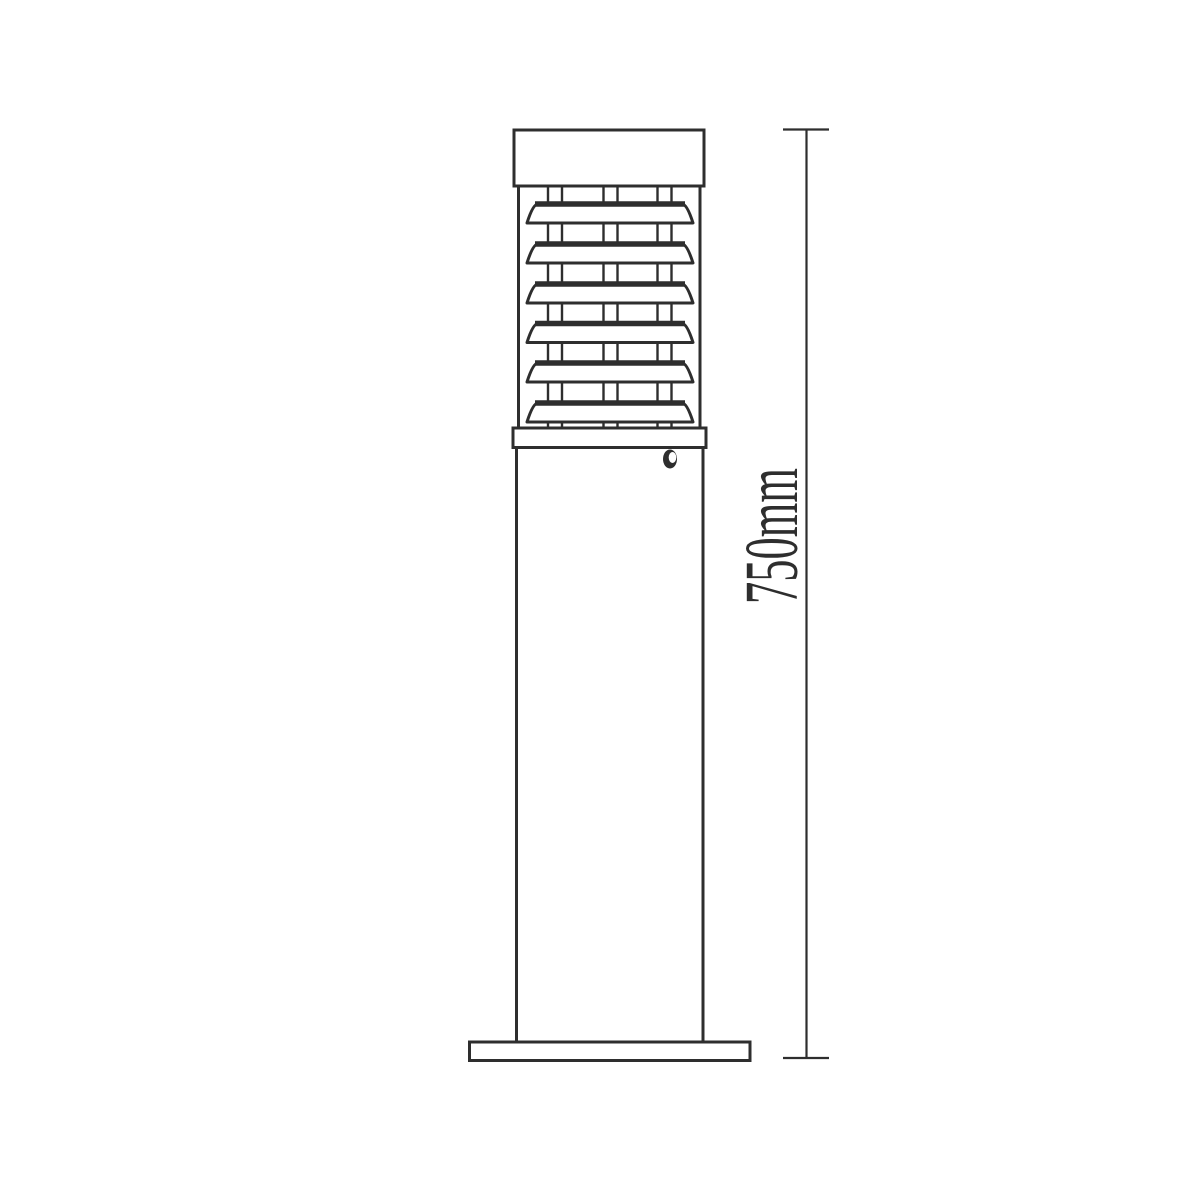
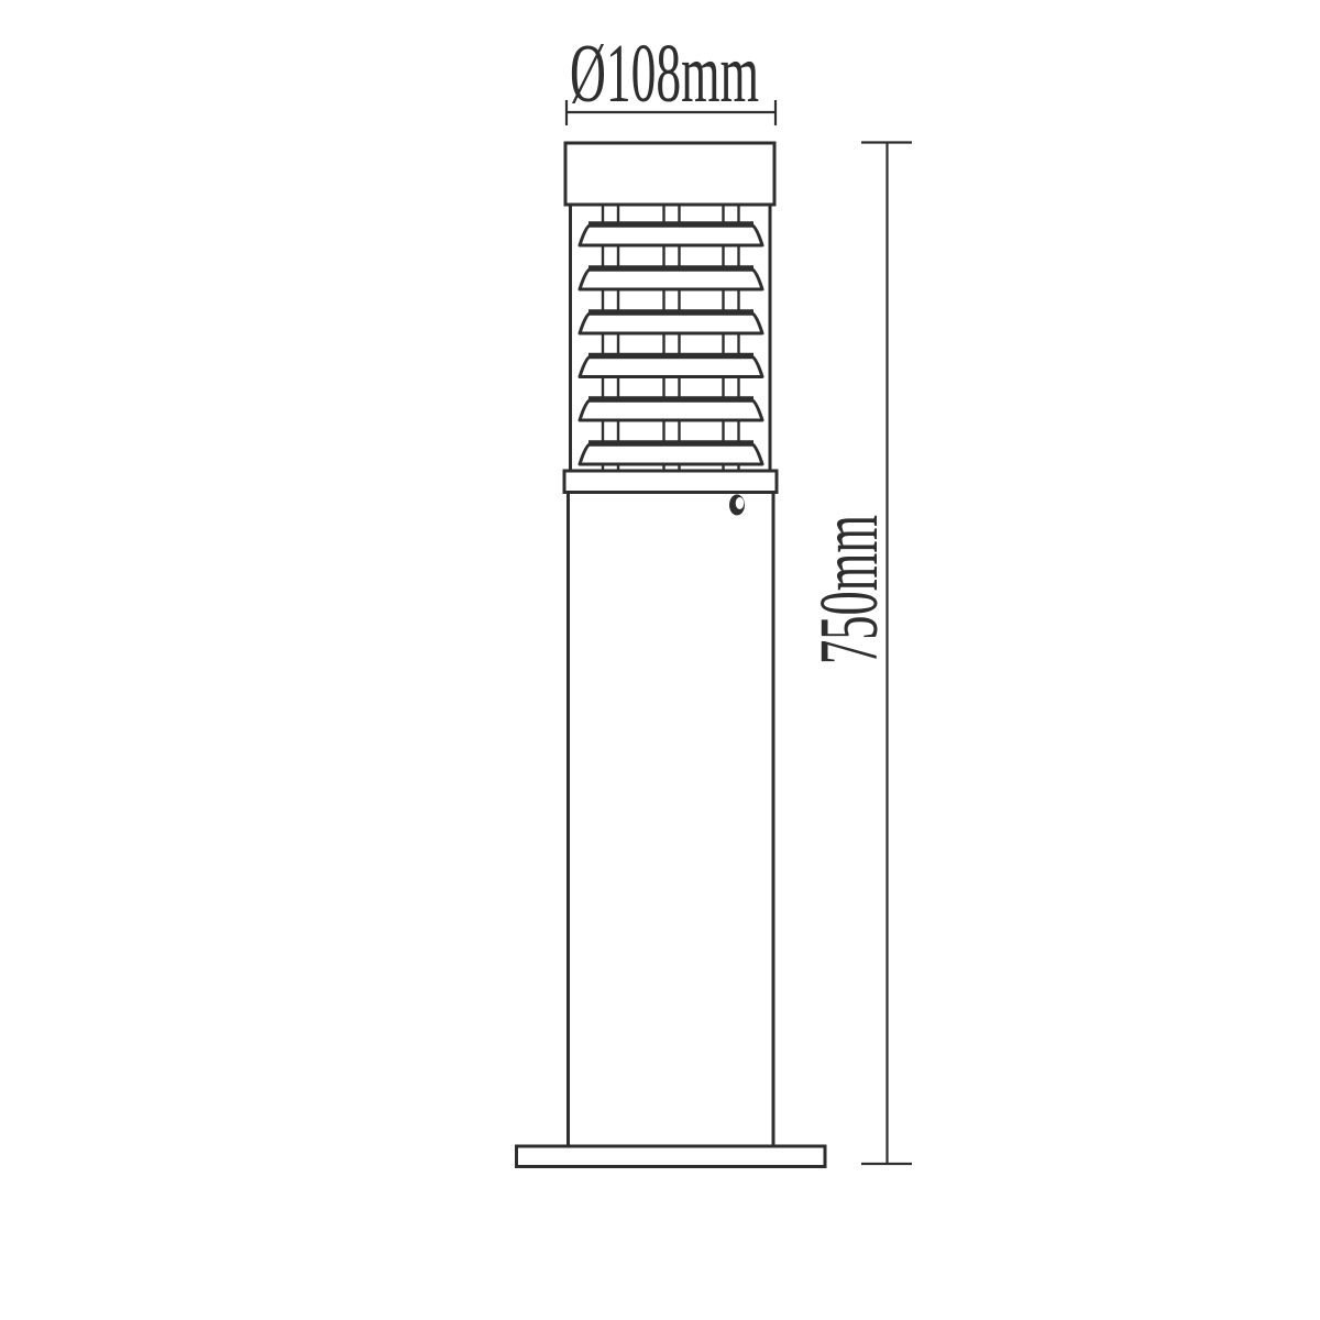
+ Ø108mm
